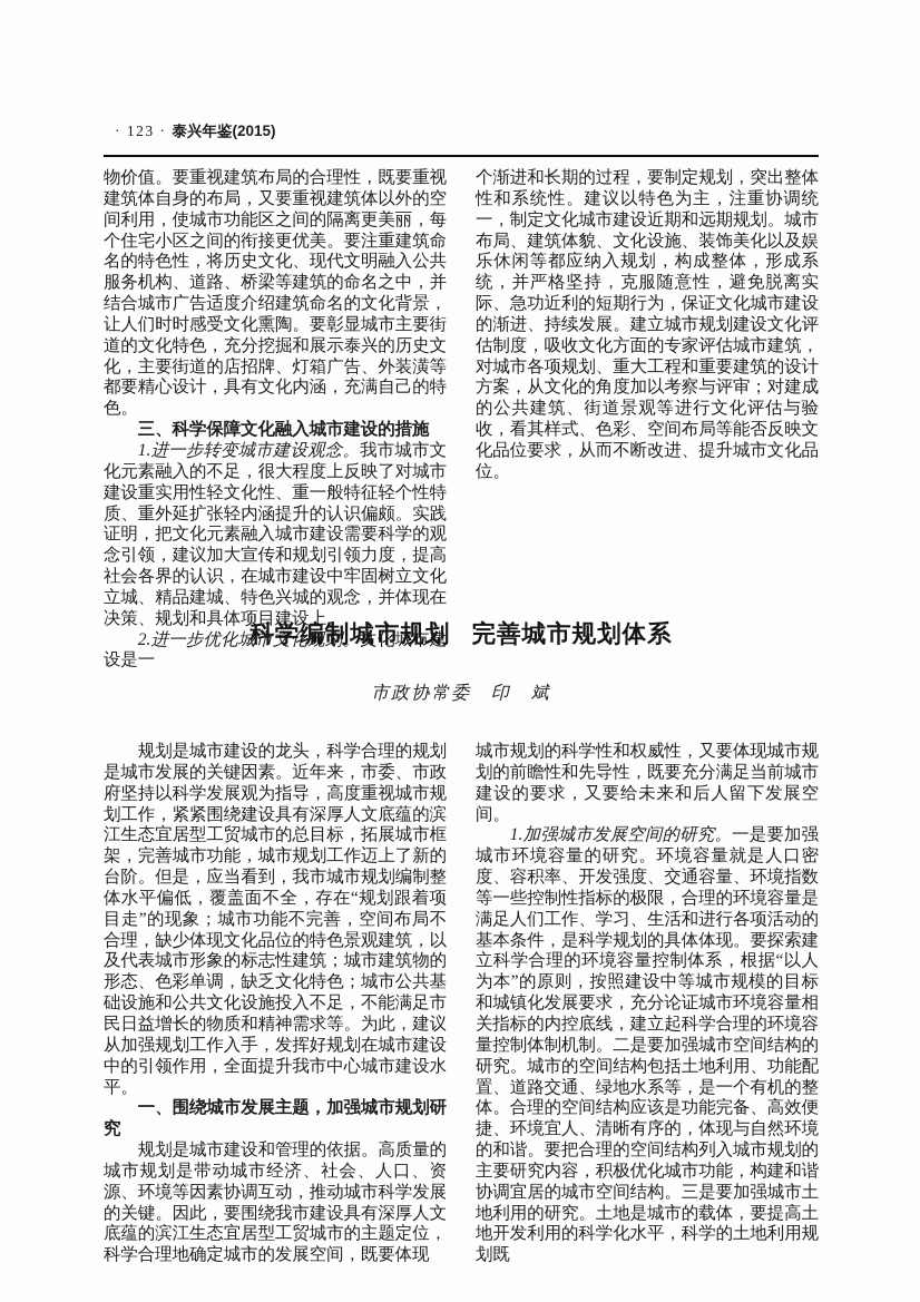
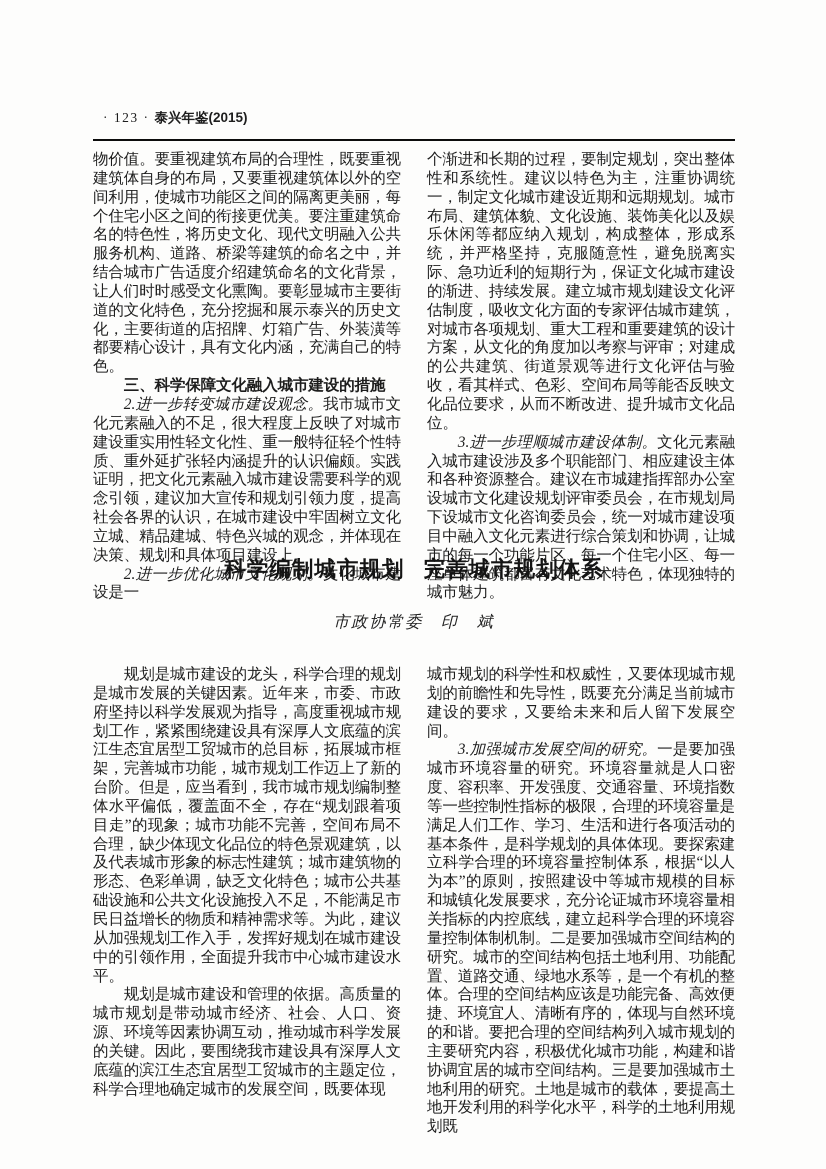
  · 123 · 泰兴年鉴(2015)
  物价值。要重视建筑布局的合理性，既要重视建筑体自身的布局，又要重视建筑体以外的空间利用，使城市功能区之间的隔离更美丽，每个住宅小区之间的衔接更优美。要注重建筑命名的特色性，将历史文化、现代文明融入公共服务机构、道路、桥梁等建筑的命名之中，并结合城市广告适度介绍建筑命名的文化背景，让人们时时感受文化熏陶。要彰显城市主要街道的文化特色，充分挖掘和展示泰兴的历史文化，主要街道的店招牌、灯箱广告、外装潢等都要精心设计，具有文化内涵，充满自己的特色。
  三、科学保障文化融入城市建设的措施
- 1.进一步转变城市建设观念。我市城市文化元素融入的不足，很大程度上反映了对城市建设重实用性轻文化性、重一般特征轻个性特质、重外延扩张轻内涵提升的认识偏颇。实践证明，把文化元素融入城市建设需要科学的观念引领，建议加大宣传和规划引领力度，提高社会各界的认识，在城市建设中牢固树立文化立城、精品建城、特色兴城的观念，并体现在决策、规划和具体项目建设上。
+ 2.进一步转变城市建设观念。我市城市文化元素融入的不足，很大程度上反映了对城市建设重实用性轻文化性、重一般特征轻个性特质、重外延扩张轻内涵提升的认识偏颇。实践证明，把文化元素融入城市建设需要科学的观念引领，建议加大宣传和规划引领力度，提高社会各界的认识，在城市建设中牢固树立文化立城、精品建城、特色兴城的观念，并体现在决策、规划和具体项目建设上。
  2.进一步优化城市文化规划。文化城市建设是一
  个渐进和长期的过程，要制定规划，突出整体性和系统性。建议以特色为主，注重协调统一，制定文化城市建设近期和远期规划。城市布局、建筑体貌、文化设施、装饰美化以及娱乐休闲等都应纳入规划，构成整体，形成系统，并严格坚持，克服随意性，避免脱离实际、急功近利的短期行为，保证文化城市建设的渐进、持续发展。建立城市规划建设文化评估制度，吸收文化方面的专家评估城市建筑，对城市各项规划、重大工程和重要建筑的设计方案，从文化的角度加以考察与评审；对建成的公共建筑、街道景观等进行文化评估与验收，看其样式、色彩、空间布局等能否反映文化品位要求，从而不断改进、提升城市文化品位。
+ 3.进一步理顺城市建设体制。文化元素融入城市建设涉及多个职能部门、相应建设主体和各种资源整合。建议在市城建指挥部办公室设城市文化建设规划评审委员会，在市规划局下设城市文化咨询委员会，统一对城市建设项目中融入文化元素进行综合策划和协调，让城市的每一个功能片区、每一个住宅小区、每一座单体建筑都富有文化艺术特色，体现独特的城市魅力。
  科学编制城市规划 完善城市规划体系
  市政协常委 印 斌
  规划是城市建设的龙头，科学合理的规划是城市发展的关键因素。近年来，市委、市政府坚持以科学发展观为指导，高度重视城市规划工作，紧紧围绕建设具有深厚人文底蕴的滨江生态宜居型工贸城市的总目标，拓展城市框架，完善城市功能，城市规划工作迈上了新的台阶。但是，应当看到，我市城市规划编制整体水平偏低，覆盖面不全，存在“规划跟着项目走”的现象；城市功能不完善，空间布局不合理，缺少体现文化品位的特色景观建筑，以及代表城市形象的标志性建筑；城市建筑物的形态、色彩单调，缺乏文化特色；城市公共基础设施和公共文化设施投入不足，不能满足市民日益增长的物质和精神需求等。为此，建议从加强规划工作入手，发挥好规划在城市建设中的引领作用，全面提升我市中心城市建设水平。
- 一、围绕城市发展主题，加强城市规划研究
  规划是城市建设和管理的依据。高质量的城市规划是带动城市经济、社会、人口、资源、环境等因素协调互动，推动城市科学发展的关键。因此，要围绕我市建设具有深厚人文底蕴的滨江生态宜居型工贸城市的主题定位，科学合理地确定城市的发展空间，既要体现
  城市规划的科学性和权威性，又要体现城市规划的前瞻性和先导性，既要充分满足当前城市建设的要求，又要给未来和后人留下发展空间。
- 1.加强城市发展空间的研究。一是要加强城市环境容量的研究。环境容量就是人口密度、容积率、开发强度、交通容量、环境指数等一些控制性指标的极限，合理的环境容量是满足人们工作、学习、生活和进行各项活动的基本条件，是科学规划的具体体现。要探索建立科学合理的环境容量控制体系，根据“以人为本”的原则，按照建设中等城市规模的目标和城镇化发展要求，充分论证城市环境容量相关指标的内控底线，建立起科学合理的环境容量控制体制机制。二是要加强城市空间结构的研究。城市的空间结构包括土地利用、功能配置、道路交通、绿地水系等，是一个有机的整体。合理的空间结构应该是功能完备、高效便捷、环境宜人、清晰有序的，体现与自然环境的和谐。要把合理的空间结构列入城市规划的主要研究内容，积极优化城市功能，构建和谐协调宜居的城市空间结构。三是要加强城市土地利用的研究。土地是城市的载体，要提高土地开发利用的科学化水平，科学的土地利用规划既
+ 3.加强城市发展空间的研究。一是要加强城市环境容量的研究。环境容量就是人口密度、容积率、开发强度、交通容量、环境指数等一些控制性指标的极限，合理的环境容量是满足人们工作、学习、生活和进行各项活动的基本条件，是科学规划的具体体现。要探索建立科学合理的环境容量控制体系，根据“以人为本”的原则，按照建设中等城市规模的目标和城镇化发展要求，充分论证城市环境容量相关指标的内控底线，建立起科学合理的环境容量控制体制机制。二是要加强城市空间结构的研究。城市的空间结构包括土地利用、功能配置、道路交通、绿地水系等，是一个有机的整体。合理的空间结构应该是功能完备、高效便捷、环境宜人、清晰有序的，体现与自然环境的和谐。要把合理的空间结构列入城市规划的主要研究内容，积极优化城市功能，构建和谐协调宜居的城市空间结构。三是要加强城市土地利用的研究。土地是城市的载体，要提高土地开发利用的科学化水平，科学的土地利用规划既
